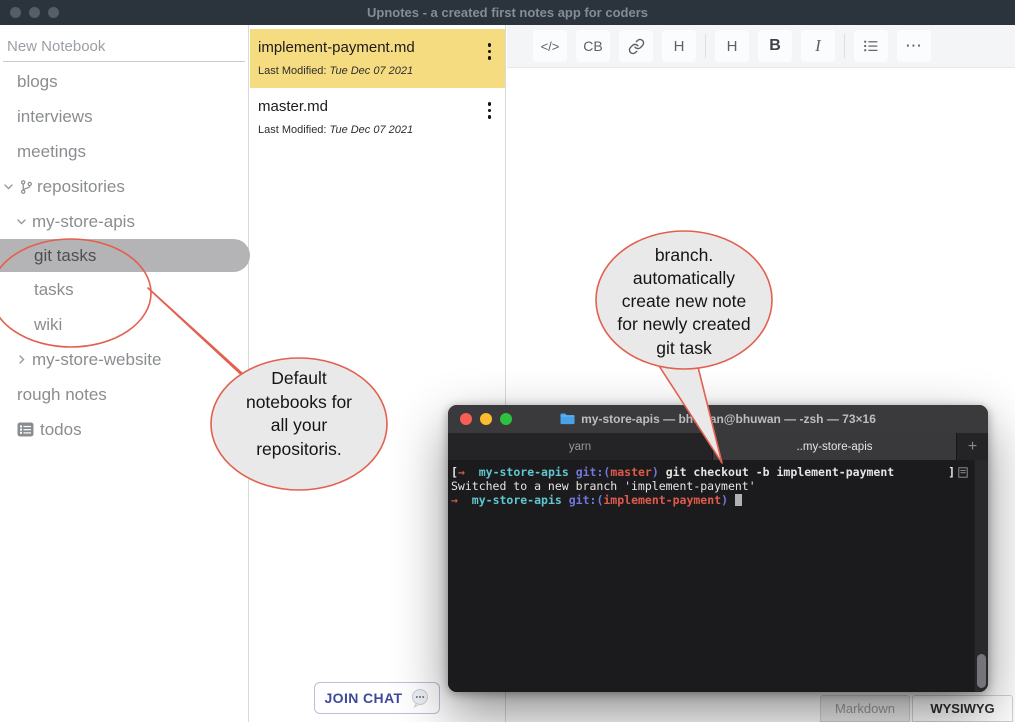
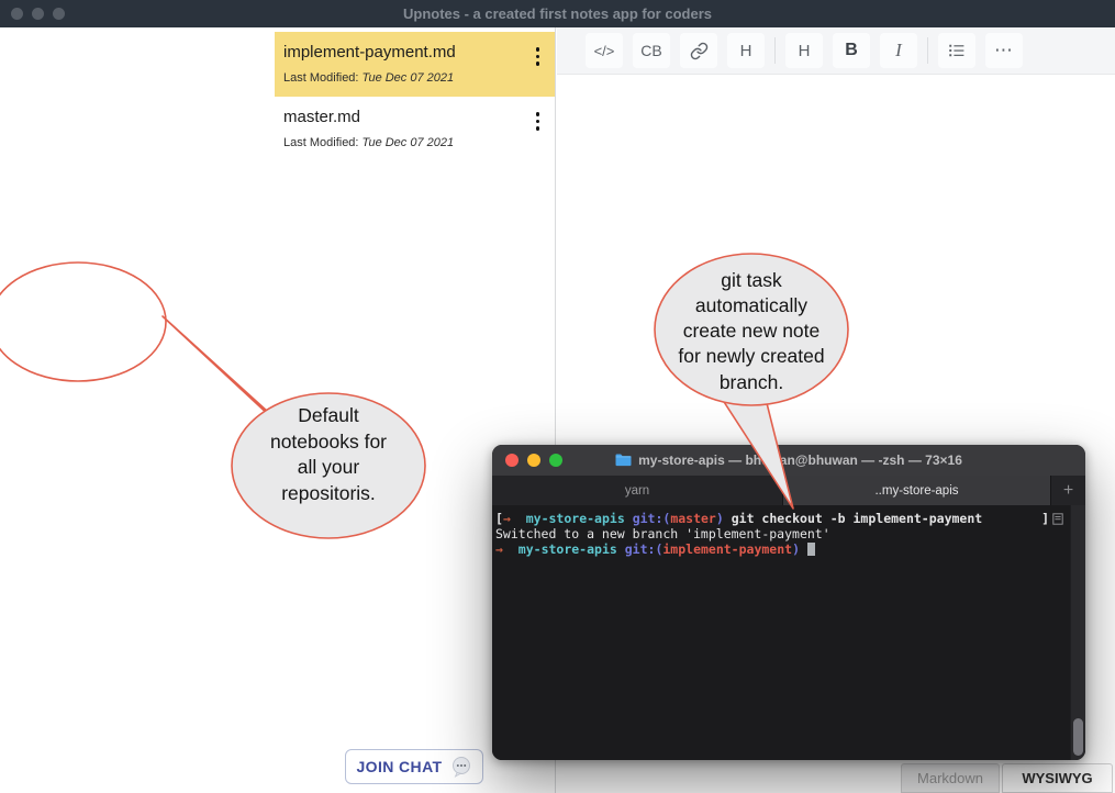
  Upnotes - a created first notes app for coders
- New Notebook
- blogs
- interviews
- meetings
- repositories
- my-store-apis
- git tasks
- tasks
- wiki
- my-store-website
- rough notes
- todos
  implement-payment.md
  Last Modified: Tue Dec 07 2021
  master.md
  Last Modified: Tue Dec 07 2021
  JOIN CHAT
  </>
  CB
  H
  H
  B
  I
  ⋯
  Markdown
  WYSIWYG
  my-store-apis — bhan@bhuwan — -zsh — 73×16
  yarn
  ..my-store-apis
  +
  [→ my-store-apis git:(master) git checkout -b implement-payment
  Switched to a new branch 'implement-payment'
  → my-store-apis git:(implement-payment)
  ]
  Default
  notebooks for
  all your
  repositoris.
- branch.
+ git task
  automatically
  create new note
  for newly created
- git task
+ branch.
